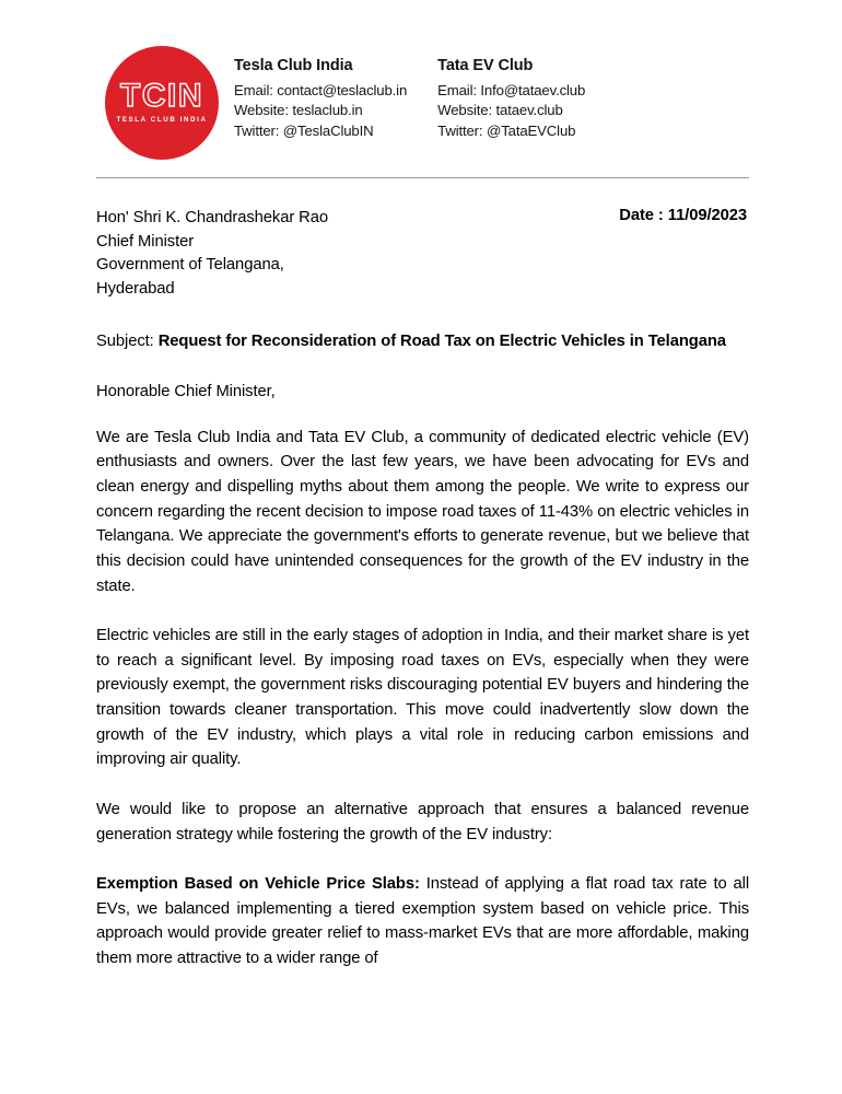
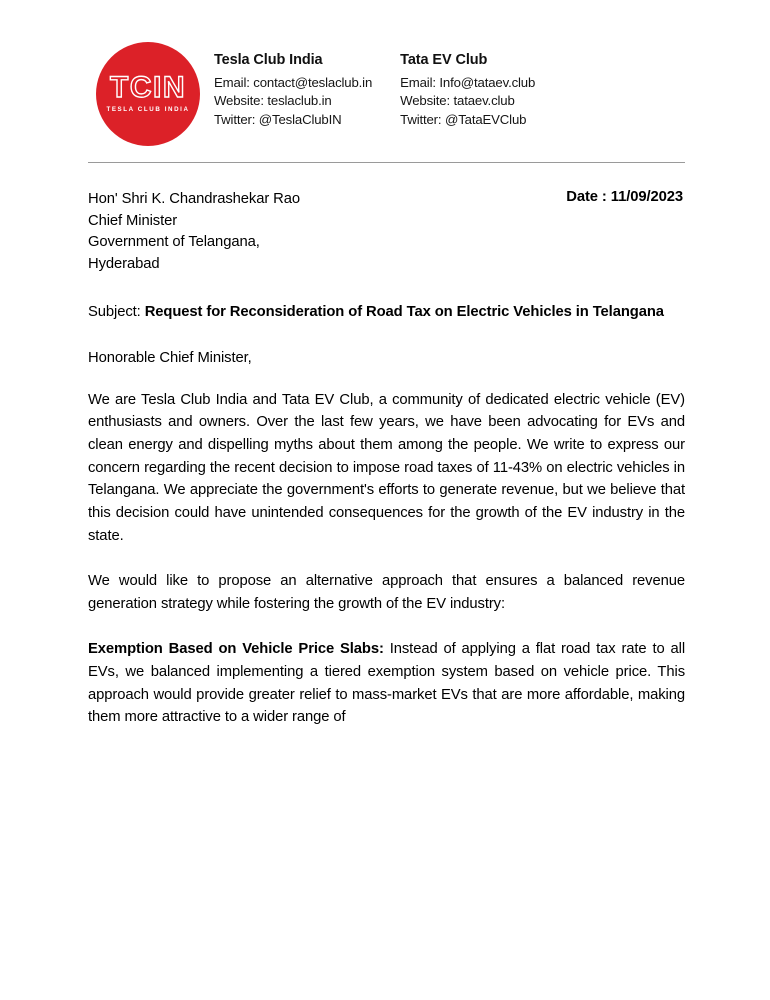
  TCIN
  Tesla Club India
  Email: contact@teslaclub.in
  Website: teslaclub.in
  Twitter: @TeslaClubIN
  Tata EV Club
  Email: Info@tataev.club
  Website: tataev.club
  Twitter: @TataEVClub
  Hon' Shri K. Chandrashekar Rao
  Chief Minister
  Government of Telangana,
  Hyderabad
  Date : 11/09/2023
  Subject: Request for Reconsideration of Road Tax on Electric Vehicles in Telangana
  Honorable Chief Minister,
  We are Tesla Club India and Tata EV Club, a community of dedicated electric vehicle (EV) enthusiasts and owners. Over the last few years, we have been advocating for EVs and clean energy and dispelling myths about them among the people. We write to express our concern regarding the recent decision to impose road taxes of 11-43% on electric vehicles in Telangana. We appreciate the government's efforts to generate revenue, but we believe that this decision could have unintended consequences for the growth of the EV industry in the state.
- Electric vehicles are still in the early stages of adoption in India, and their market share is yet to reach a significant level. By imposing road taxes on EVs, especially when they were previously exempt, the government risks discouraging potential EV buyers and hindering the transition towards cleaner transportation. This move could inadvertently slow down the growth of the EV industry, which plays a vital role in reducing carbon emissions and improving air quality.
  We would like to propose an alternative approach that ensures a balanced revenue generation strategy while fostering the growth of the EV industry:
  Exemption Based on Vehicle Price Slabs: Instead of applying a flat road tax rate to all EVs, we balanced implementing a tiered exemption system based on vehicle price. This approach would provide greater relief to mass-market EVs that are more affordable, making them more attractive to a wider range of
